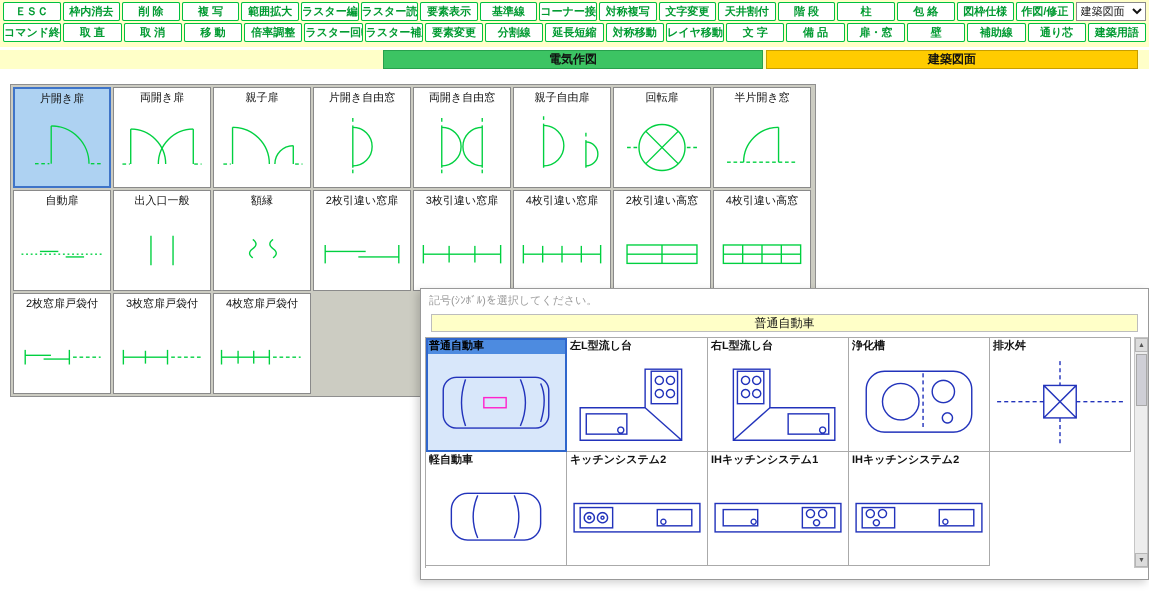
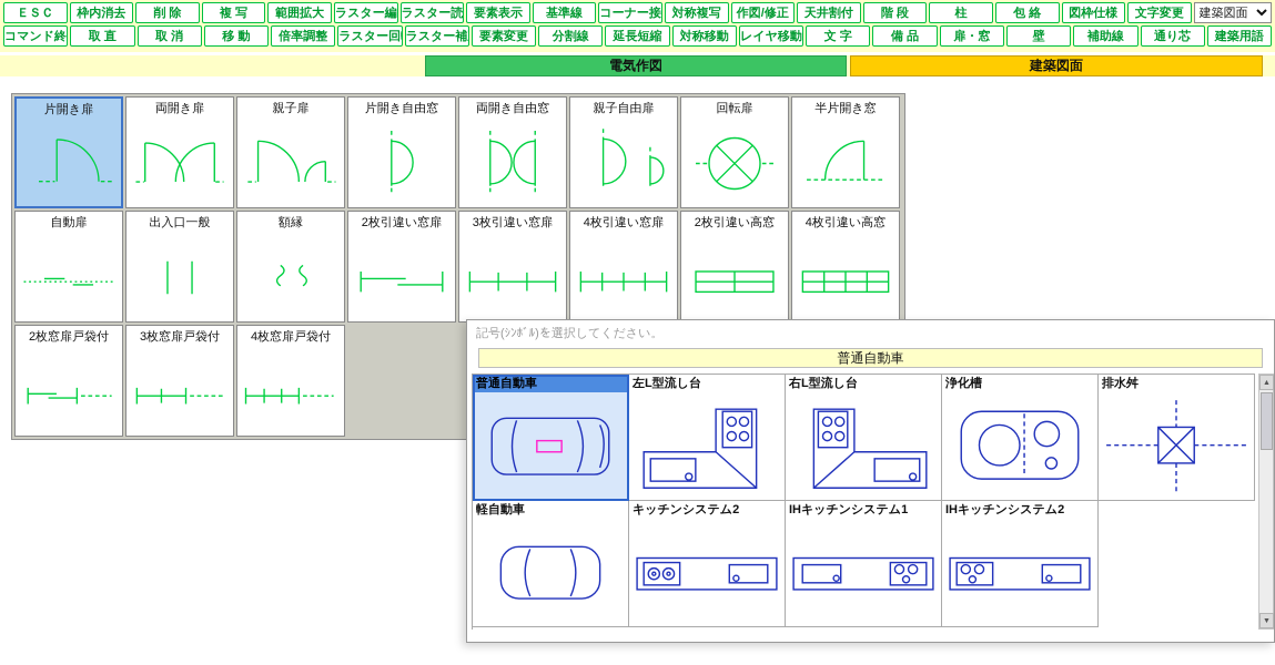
  ＥＳＣ
  枠内消去
  削 除
  複 写
  範囲拡大
  ラスター編
  ラスター読
  要素表示
  基準線
  コーナー接
  対称複写
- 文字変更
+ 作図/修正
  天井割付
  階 段
  柱
  包 絡
  図枠仕様
- 作図/修正
+ 文字変更
  建築図面
  コマンド終
  取 直
  取 消
  移 動
  倍率調整
  ラスター回
  ラスター補
  要素変更
  分割線
  延長短縮
  対称移動
  レイヤ移動
  文 字
  備 品
  扉・窓
  壁
  補助線
  通り芯
  建築用語
  電気作図
  建築図面
  片開き扉
  両開き扉
  親子扉
  片開き自由窓
  両開き自由窓
  親子自由扉
  回転扉
  半片開き窓
  自動扉
  出入口一般
  額縁
  2枚引違い窓扉
  3枚引違い窓扉
  4枚引違い窓扉
  2枚引違い高窓
  4枚引違い高窓
  2枚窓扉戸袋付
  3枚窓扉戸袋付
  4枚窓扉戸袋付
  記号(ｼﾝﾎﾞﾙ)を選択してください。
  普通自動車
  普通自動車
  左L型流し台
  右L型流し台
  浄化槽
  排水舛
  軽自動車
  キッチンシステム2
  IHキッチンシステム1
  IHキッチンシステム2
